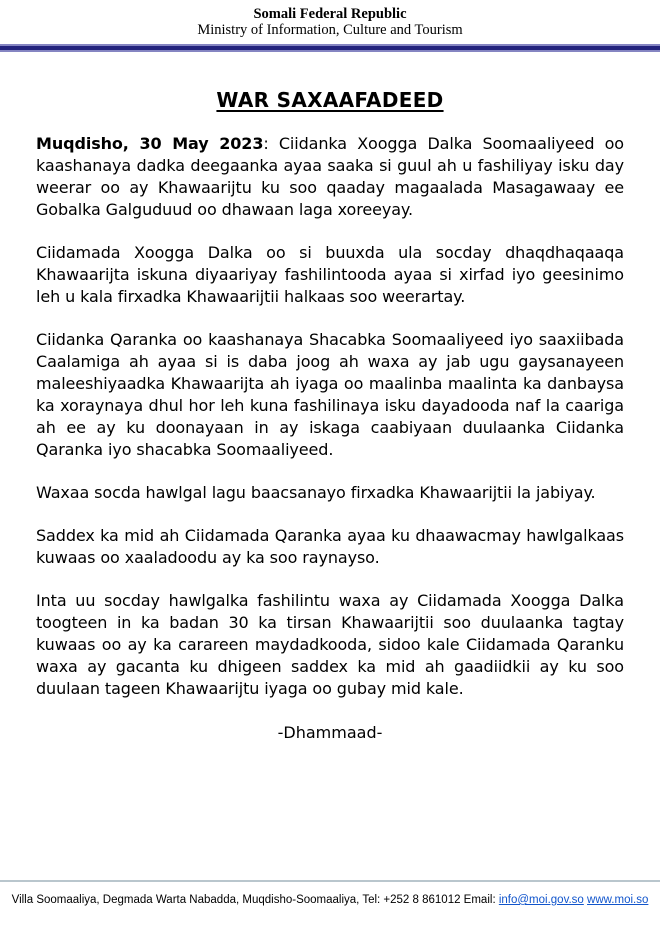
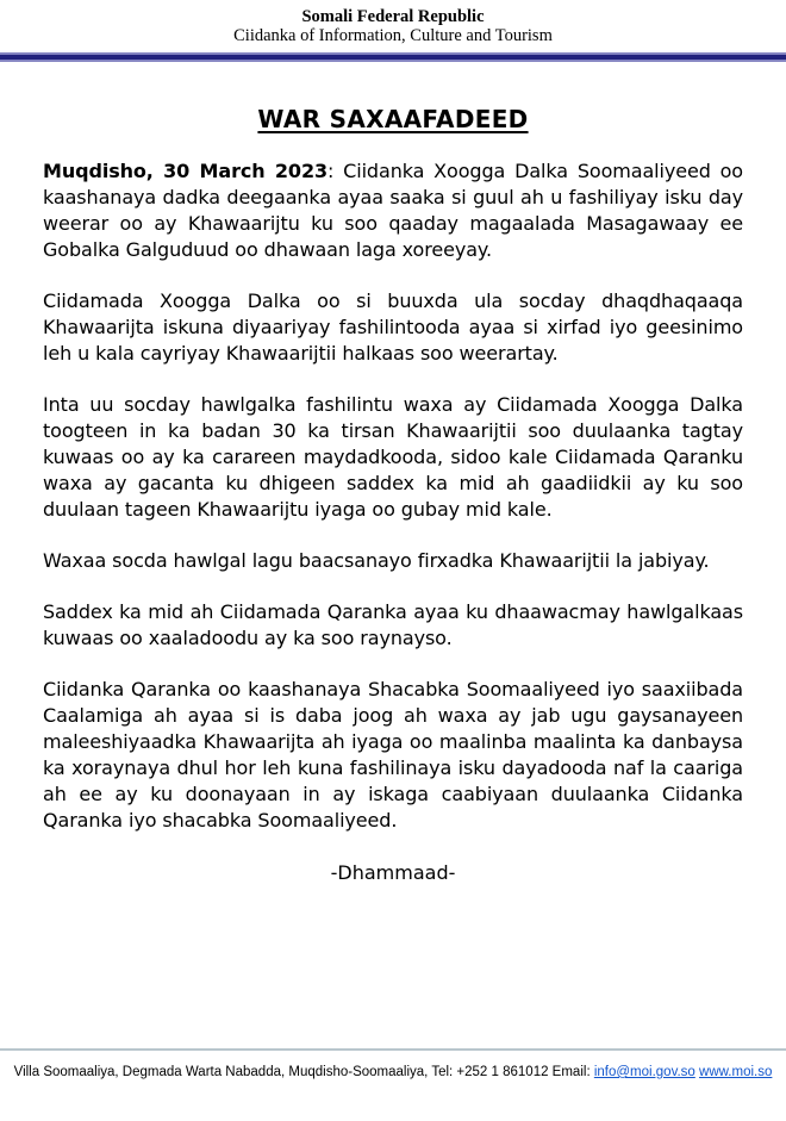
  Somali Federal Republic
- Ministry of Information, Culture and Tourism
+ Ciidanka of Information, Culture and Tourism
  WAR SAXAAFADEED
- Muqdisho, 30 May 2023: Ciidanka Xoogga Dalka Soomaaliyeed oo kaashanaya dadka deegaanka ayaa saaka si guul ah u fashiliyay isku day weerar oo ay Khawaarijtu ku soo qaaday magaalada Masagawaay ee Gobalka Galguduud oo dhawaan laga xoreeyay.
+ Muqdisho, 30 March 2023: Ciidanka Xoogga Dalka Soomaaliyeed oo kaashanaya dadka deegaanka ayaa saaka si guul ah u fashiliyay isku day weerar oo ay Khawaarijtu ku soo qaaday magaalada Masagawaay ee Gobalka Galguduud oo dhawaan laga xoreeyay.
- Ciidamada Xoogga Dalka oo si buuxda ula socday dhaqdhaqaaqa Khawaarijta iskuna diyaariyay fashilintooda ayaa si xirfad iyo geesinimo leh u kala firxadka Khawaarijtii halkaas soo weerartay.
+ Ciidamada Xoogga Dalka oo si buuxda ula socday dhaqdhaqaaqa Khawaarijta iskuna diyaariyay fashilintooda ayaa si xirfad iyo geesinimo leh u kala cayriyay Khawaarijtii halkaas soo weerartay.
- Ciidanka Qaranka oo kaashanaya Shacabka Soomaaliyeed iyo saaxiibada Caalamiga ah ayaa si is daba joog ah waxa ay jab ugu gaysanayeen maleeshiyaadka Khawaarijta ah iyaga oo maalinba maalinta ka danbaysa ka xoraynaya dhul hor leh kuna fashilinaya isku dayadooda naf la caariga ah ee ay ku doonayaan in ay iskaga caabiyaan duulaanka Ciidanka Qaranka iyo shacabka Soomaaliyeed.
+ Inta uu socday hawlgalka fashilintu waxa ay Ciidamada Xoogga Dalka toogteen in ka badan 30 ka tirsan Khawaarijtii soo duulaanka tagtay kuwaas oo ay ka carareen maydadkooda, sidoo kale Ciidamada Qaranku waxa ay gacanta ku dhigeen saddex ka mid ah gaadiidkii ay ku soo duulaan tageen Khawaarijtu iyaga oo gubay mid kale.
  Waxaa socda hawlgal lagu baacsanayo firxadka Khawaarijtii la jabiyay.
  Saddex ka mid ah Ciidamada Qaranka ayaa ku dhaawacmay hawlgalkaas kuwaas oo xaaladoodu ay ka soo raynayso.
- Inta uu socday hawlgalka fashilintu waxa ay Ciidamada Xoogga Dalka toogteen in ka badan 30 ka tirsan Khawaarijtii soo duulaanka tagtay kuwaas oo ay ka carareen maydadkooda, sidoo kale Ciidamada Qaranku waxa ay gacanta ku dhigeen saddex ka mid ah gaadiidkii ay ku soo duulaan tageen Khawaarijtu iyaga oo gubay mid kale.
+ Ciidanka Qaranka oo kaashanaya Shacabka Soomaaliyeed iyo saaxiibada Caalamiga ah ayaa si is daba joog ah waxa ay jab ugu gaysanayeen maleeshiyaadka Khawaarijta ah iyaga oo maalinba maalinta ka danbaysa ka xoraynaya dhul hor leh kuna fashilinaya isku dayadooda naf la caariga ah ee ay ku doonayaan in ay iskaga caabiyaan duulaanka Ciidanka Qaranka iyo shacabka Soomaaliyeed.
  -Dhammaad-
- Villa Soomaaliya, Degmada Warta Nabadda, Muqdisho-Soomaaliya, Tel: +252 8 861012 Email: info@moi.gov.so www.moi.so
+ Villa Soomaaliya, Degmada Warta Nabadda, Muqdisho-Soomaaliya, Tel: +252 1 861012 Email: info@moi.gov.so www.moi.so
